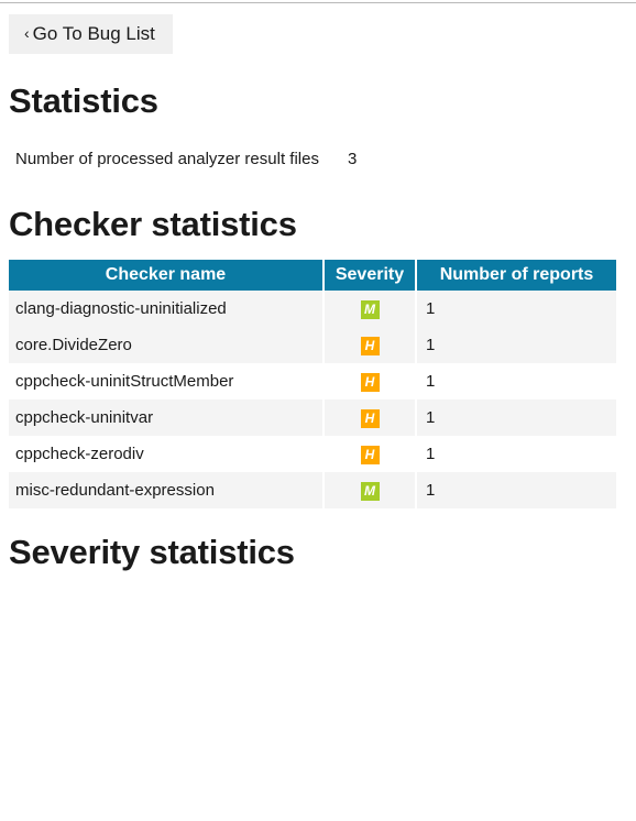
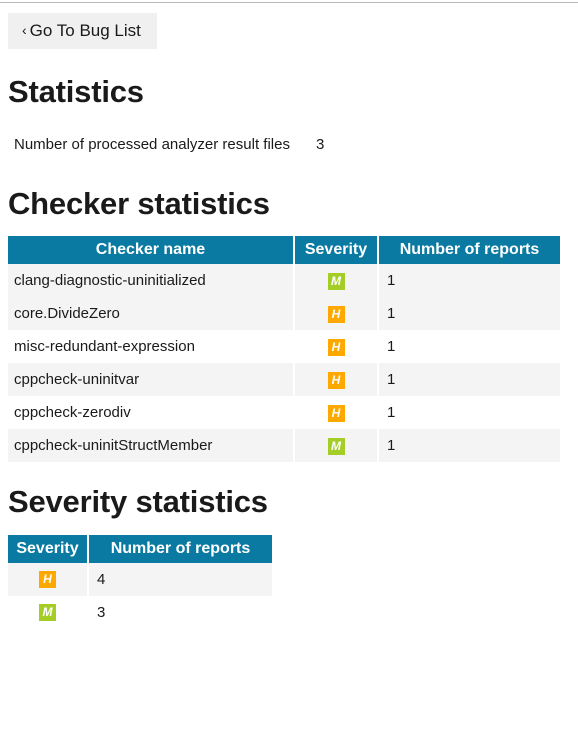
  ‹ Go To Bug List
  Statistics
  Number of processed analyzer result files	3
  Checker statistics
  Checker name	Severity	Number of reports
  clang-diagnostic-uninitialized	M	1
  core.DivideZero	H	1
- cppcheck-uninitStructMember	H	1
+ misc-redundant-expression	H	1
  cppcheck-uninitvar	H	1
  cppcheck-zerodiv	H	1
- misc-redundant-expression	M	1
+ cppcheck-uninitStructMember	M	1
  Severity statistics
+ Severity	Number of reports
+ H	4
+ M	3
